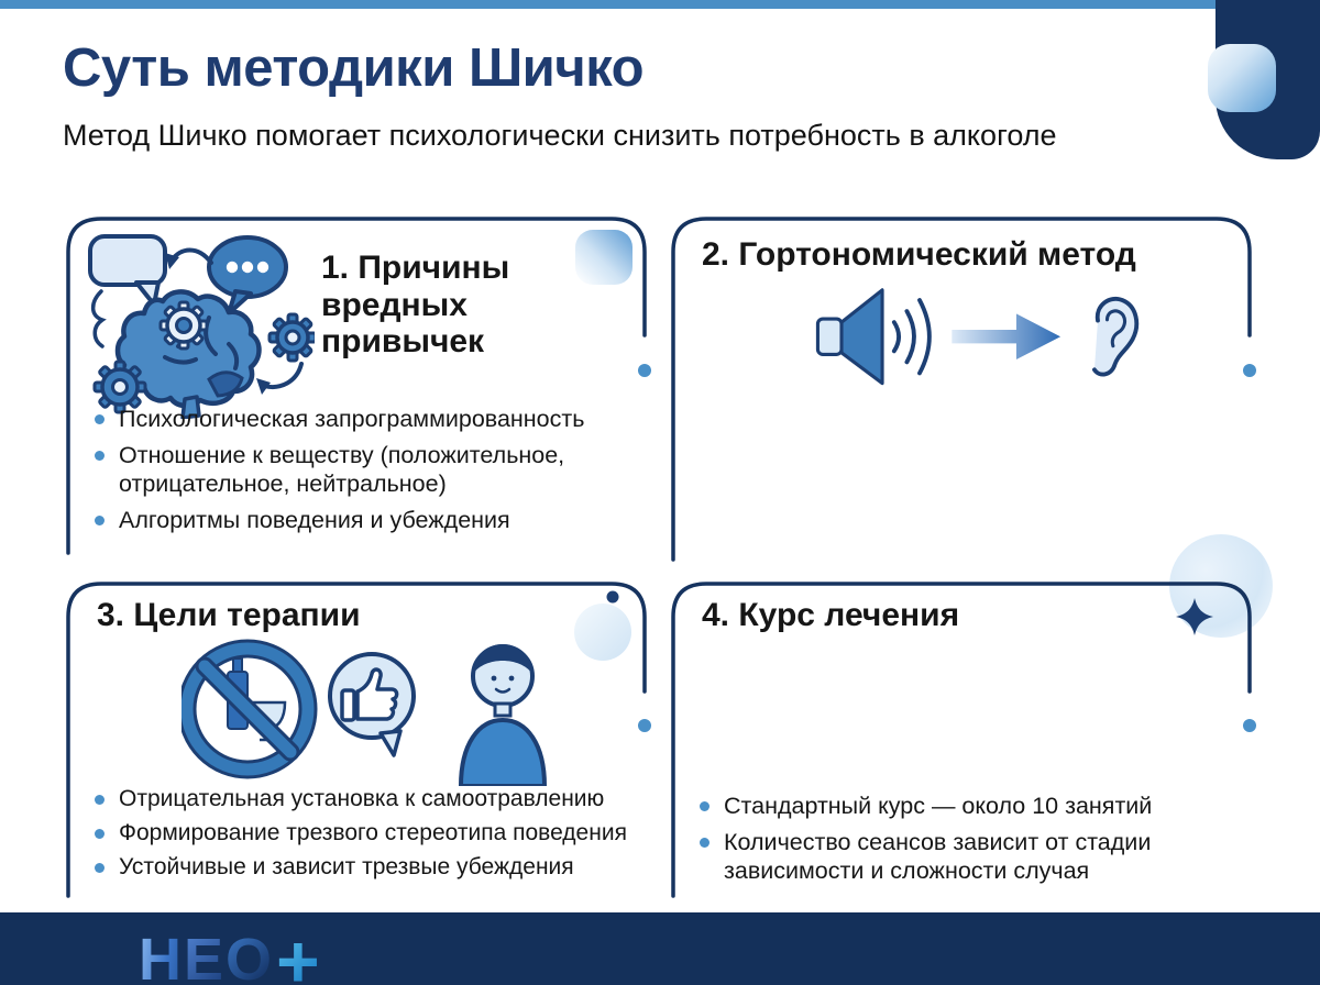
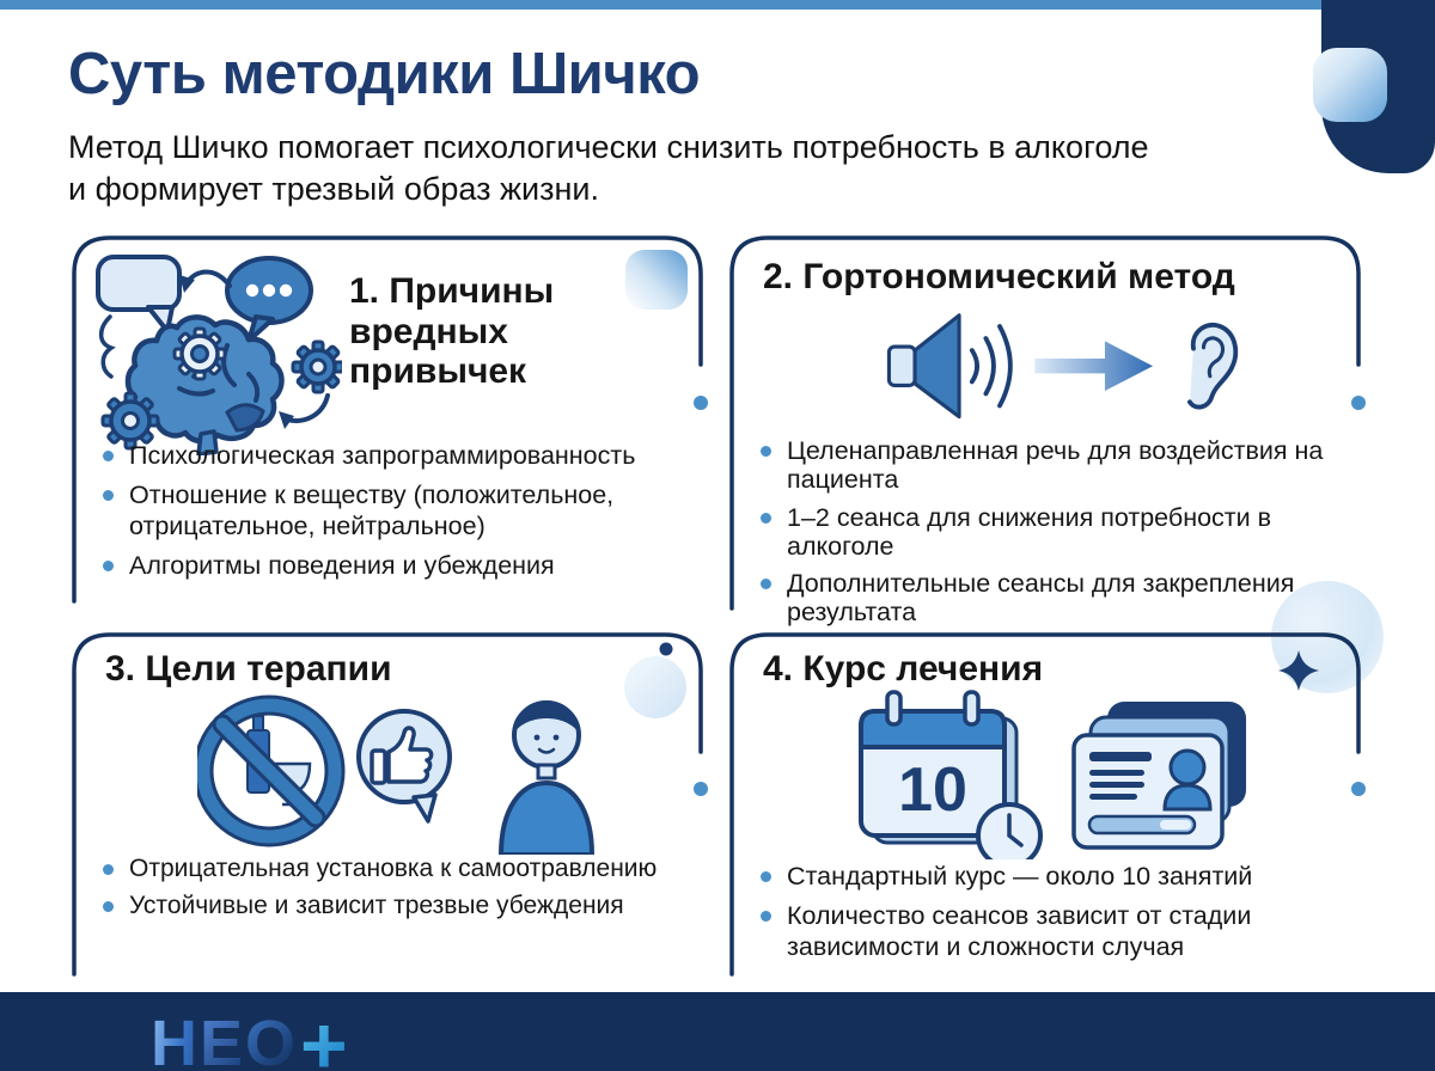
  Суть методики Шичко
  Метод Шичко помогает психологически снизить потребность в алкоголе
+ и формирует трезвый образ жизни.
  1. Причины вредных привычек
  Психологическая запрограммированность
  Отношение к веществу (положительное, отрицательное, нейтральное)
  Алгоритмы поведения и убеждения
  2. Гортономический метод
+ Целенаправленная речь для воздействия на пациента
+ 1–2 сеанса для снижения потребности в алкоголе
+ Дополнительные сеансы для закрепления результата
  3. Цели терапии
  Отрицательная установка к самоотравлению
- Формирование трезвого стереотипа поведения
  Устойчивые и зависит трезвые убеждения
  4. Курс лечения
+ 10
  Стандартный курс — около 10 занятий
  Количество сеансов зависит от стадии зависимости и сложности случая
  Н
  Е
  О
  +
